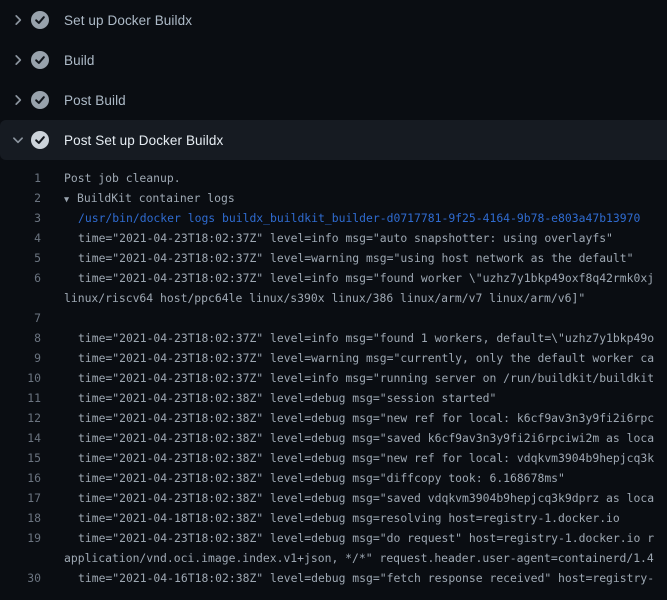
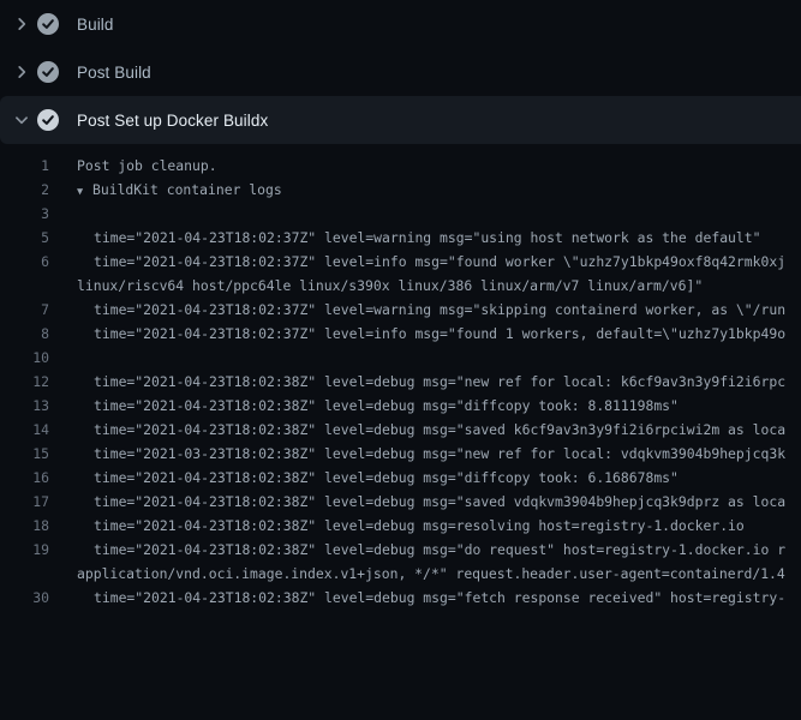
- Set up Docker Buildx
  Build
  Post Build
  Post Set up Docker Buildx
  1
  Post job cleanup.
  2
  ▼ BuildKit container logs
  3
- /usr/bin/docker logs buildx_buildkit_builder-d0717781-9f25-4164-9b78-e803a47b13970
- 4
- time="2021-04-23T18:02:37Z" level=info msg="auto snapshotter: using overlayfs"
  5
  time="2021-04-23T18:02:37Z" level=warning msg="using host network as the default"
  6
  time="2021-04-23T18:02:37Z" level=info msg="found worker \"uzhz7y1bkp49oxf8q42rmk0xj
  linux/riscv64 host/ppc64le linux/s390x linux/386 linux/arm/v7 linux/arm/v6]"
  7
+ time="2021-04-23T18:02:37Z" level=warning msg="skipping containerd worker, as \"/run
  8
  time="2021-04-23T18:02:37Z" level=info msg="found 1 workers, default=\"uzhz7y1bkp49o
- 9
- time="2021-04-23T18:02:37Z" level=warning msg="currently, only the default worker ca
  10
- time="2021-04-23T18:02:37Z" level=info msg="running server on /run/buildkit/buildkit
- 11
- time="2021-04-23T18:02:38Z" level=debug msg="session started"
  12
  time="2021-04-23T18:02:38Z" level=debug msg="new ref for local: k6cf9av3n3y9fi2i6rpc
+ 13
+ time="2021-04-23T18:02:38Z" level=debug msg="diffcopy took: 8.811198ms"
  14
  time="2021-04-23T18:02:38Z" level=debug msg="saved k6cf9av3n3y9fi2i6rpciwi2m as loca
  15
- time="2021-04-23T18:02:38Z" level=debug msg="new ref for local: vdqkvm3904b9hepjcq3k
+ time="2021-03-23T18:02:38Z" level=debug msg="new ref for local: vdqkvm3904b9hepjcq3k
  16
  time="2021-04-23T18:02:38Z" level=debug msg="diffcopy took: 6.168678ms"
  17
  time="2021-04-23T18:02:38Z" level=debug msg="saved vdqkvm3904b9hepjcq3k9dprz as loca
  18
- time="2021-04-18T18:02:38Z" level=debug msg=resolving host=registry-1.docker.io
+ time="2021-04-23T18:02:38Z" level=debug msg=resolving host=registry-1.docker.io
  19
  time="2021-04-23T18:02:38Z" level=debug msg="do request" host=registry-1.docker.io r
  application/vnd.oci.image.index.v1+json, */*" request.header.user-agent=containerd/1.4
  30
- time="2021-04-16T18:02:38Z" level=debug msg="fetch response received" host=registry-
+ time="2021-04-23T18:02:38Z" level=debug msg="fetch response received" host=registry-
